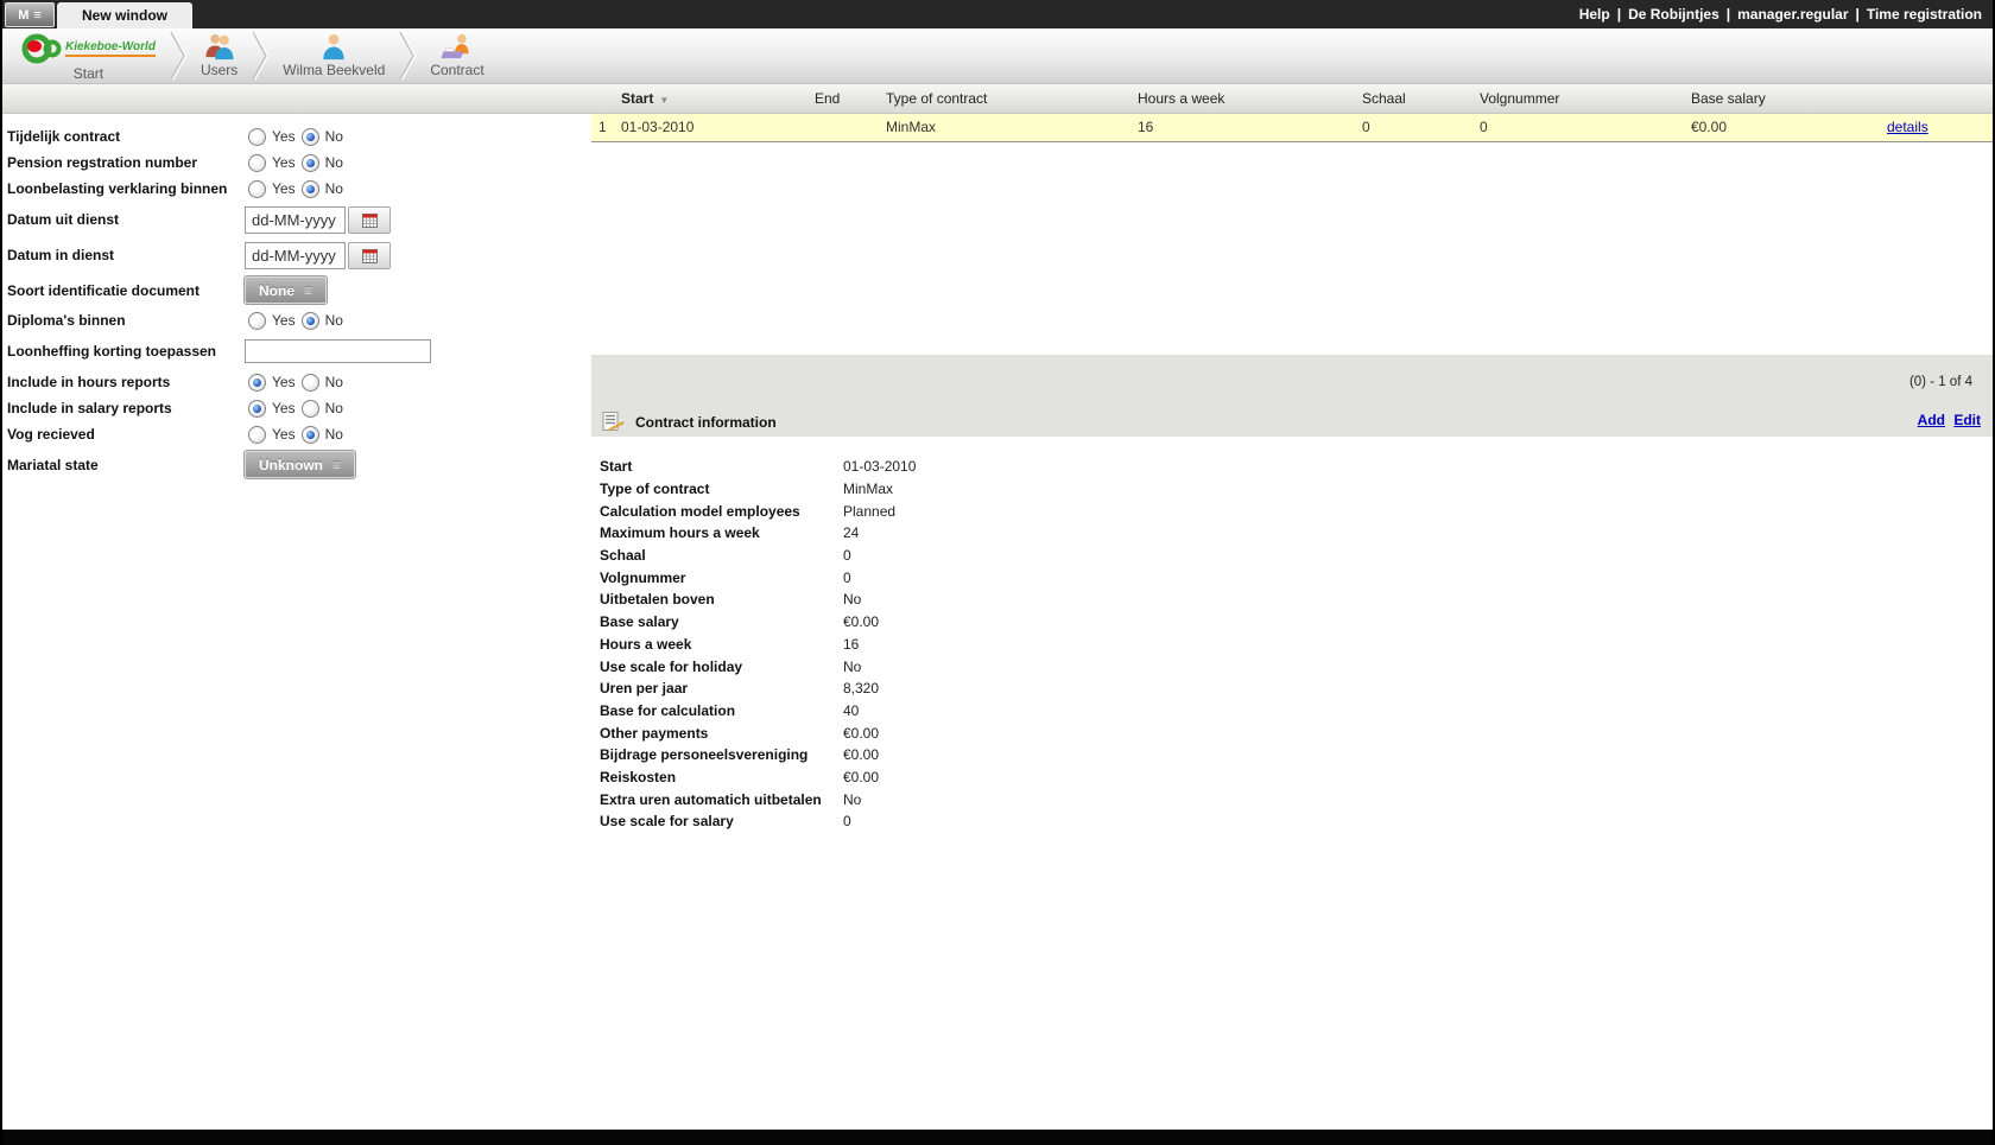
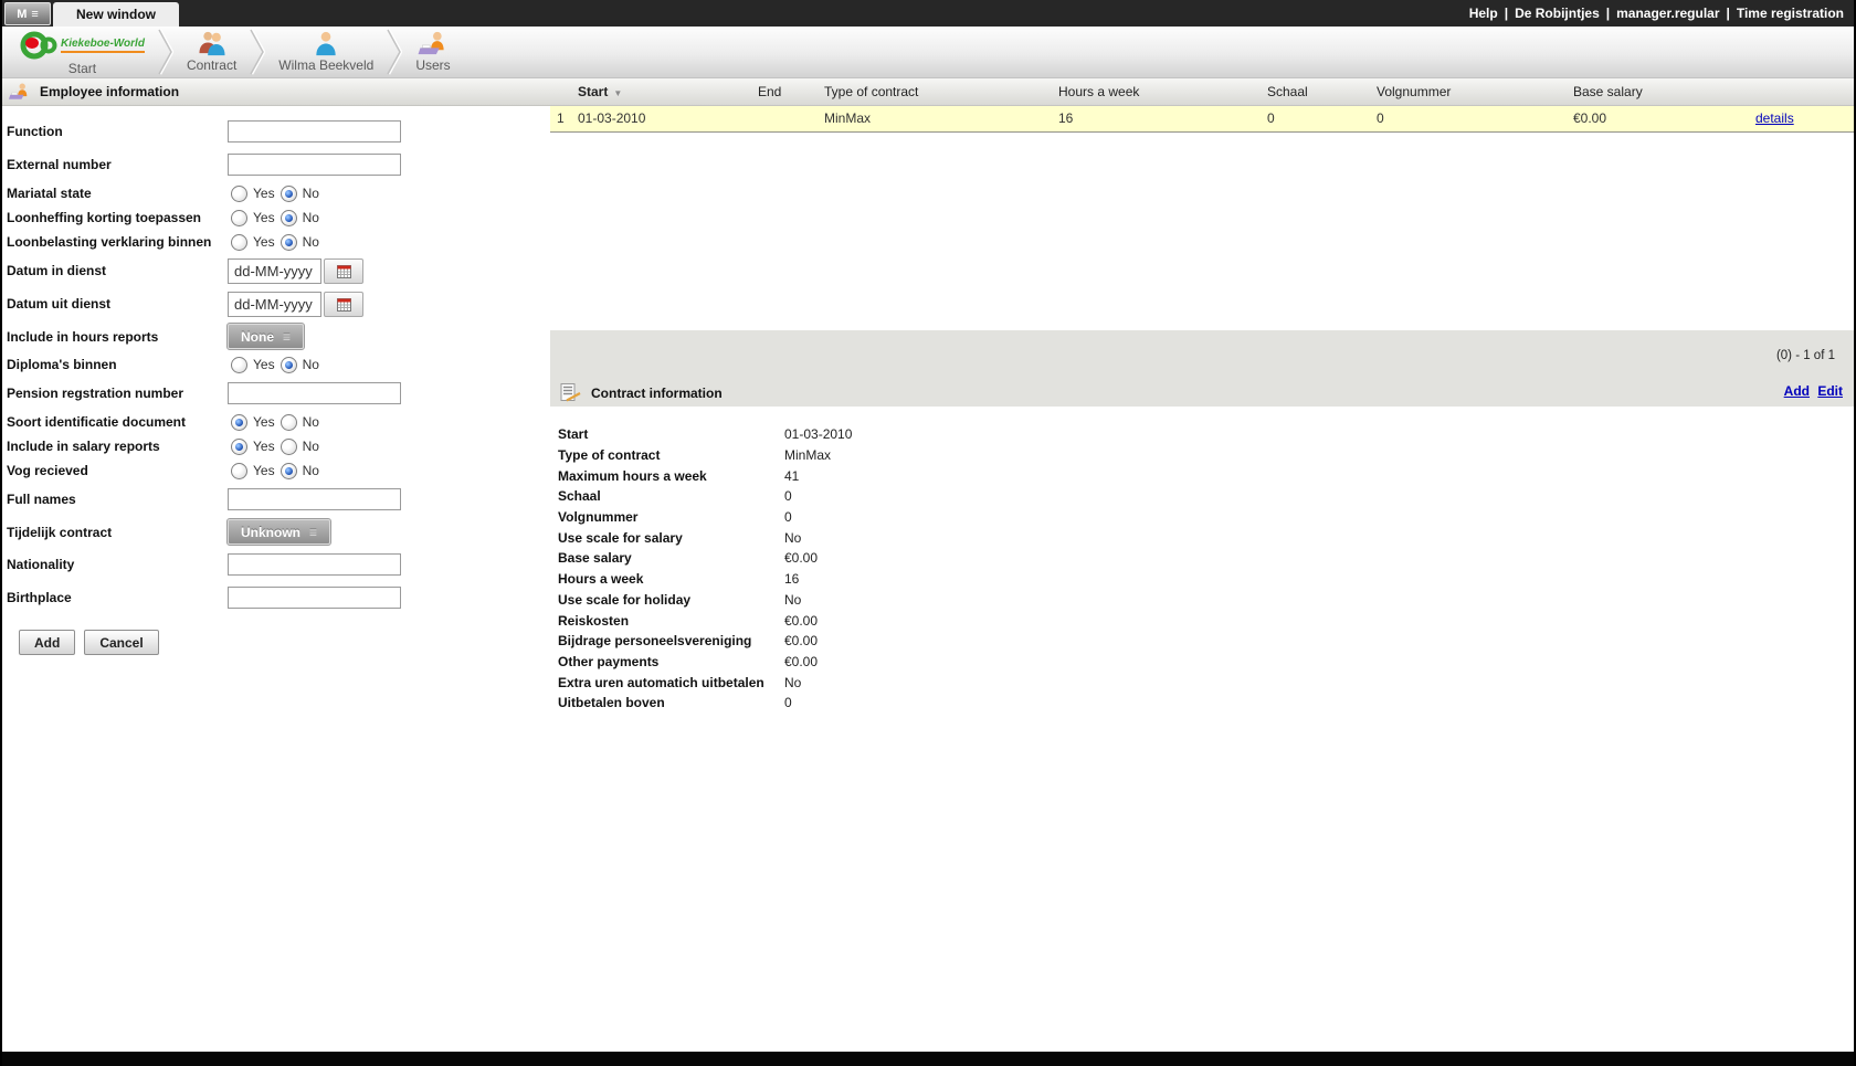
  M
  ≡
  New window
  Help
  |
  De Robijntjes
  |
  manager.regular
  |
  Time registration
  Kiekeboe-World
  Start
- Users
+ Contract
  Wilma Beekveld
- Contract
+ Users
+ Employee information
  Start ▼
  End
  Type of contract
  Hours a week
  Schaal
  Volgnummer
  Base salary
  1
  01-03-2010
  MinMax
  16
  0
  0
  €0.00
  details
+ Function
+ External number
- Tijdelijk contract
+ Mariatal state
  Yes
  No
- Pension regstration number
+ Loonheffing korting toepassen
  Yes
  No
  Loonbelasting verklaring binnen
  Yes
  No
- Datum uit dienst
+ Datum in dienst
  dd-MM-yyyy
- Datum in dienst
+ Datum uit dienst
  dd-MM-yyyy
- Soort identificatie document
+ Include in hours reports
  None
  ≡
  Diploma's binnen
  Yes
  No
- Loonheffing korting toepassen
+ Pension regstration number
- Include in hours reports
+ Soort identificatie document
  Yes
  No
  Include in salary reports
  Yes
  No
  Vog recieved
  Yes
  No
+ Full names
- Mariatal state
+ Tijdelijk contract
  Unknown
  ≡
+ Nationality
+ Birthplace
+ Add
+ Cancel
- (0) - 1 of 4
+ (0) - 1 of 1
  Contract information
  Add Edit
  Start
  01-03-2010
  Type of contract
  MinMax
- Calculation model employees
- Planned
  Maximum hours a week
- 24
+ 41
  Schaal
  0
  Volgnummer
  0
- Uitbetalen boven
+ Use scale for salary
  No
  Base salary
  €0.00
  Hours a week
  16
  Use scale for holiday
  No
- Uren per jaar
- 8,320
- Base for calculation
- 40
- Other payments
+ Reiskosten
  €0.00
  Bijdrage personeelsvereniging
  €0.00
- Reiskosten
+ Other payments
  €0.00
  Extra uren automatich uitbetalen
  No
- Use scale for salary
+ Uitbetalen boven
  0
